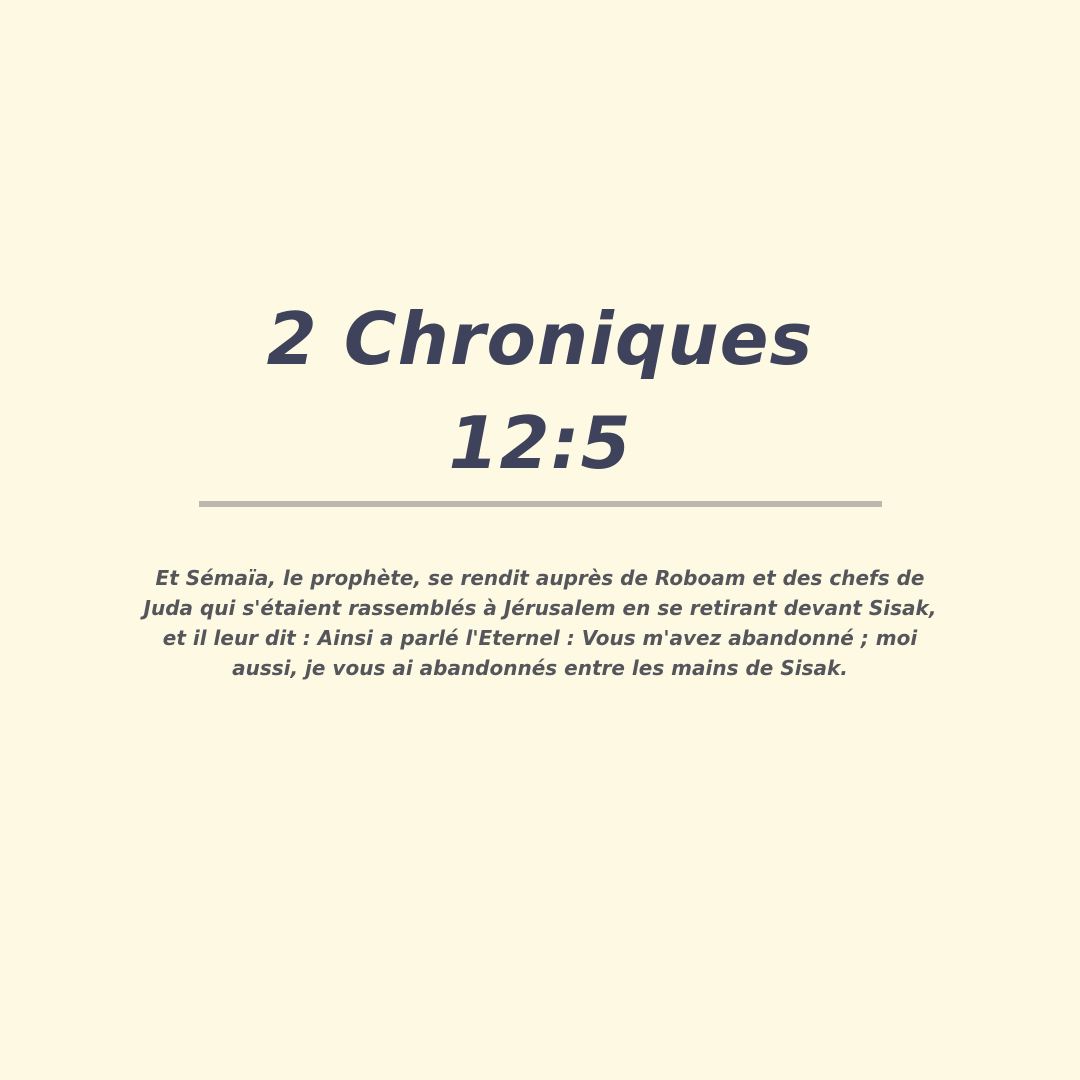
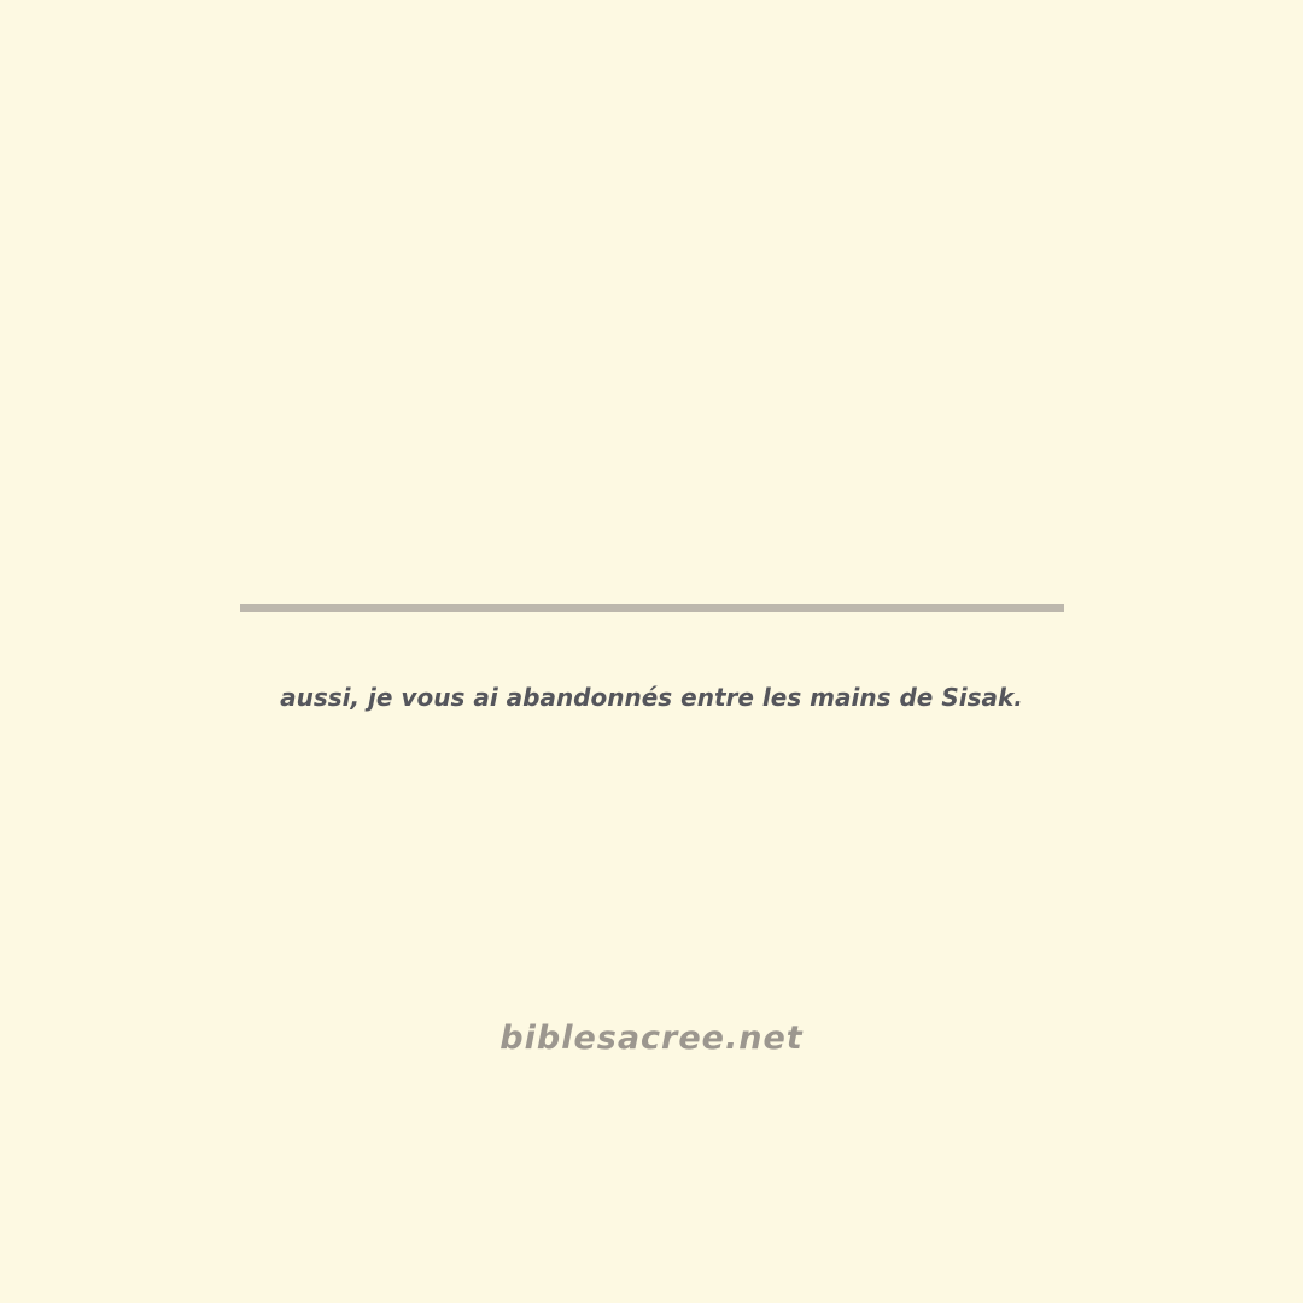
- 2 Chroniques
- 12:5
- Et Sémaïa, le prophète, se rendit auprès de Roboam et des chefs de
- Juda qui s'étaient rassemblés à Jérusalem en se retirant devant Sisak,
- et il leur dit : Ainsi a parlé l'Eternel : Vous m'avez abandonné ; moi
  aussi, je vous ai abandonnés entre les mains de Sisak.
+ biblesacree.net
